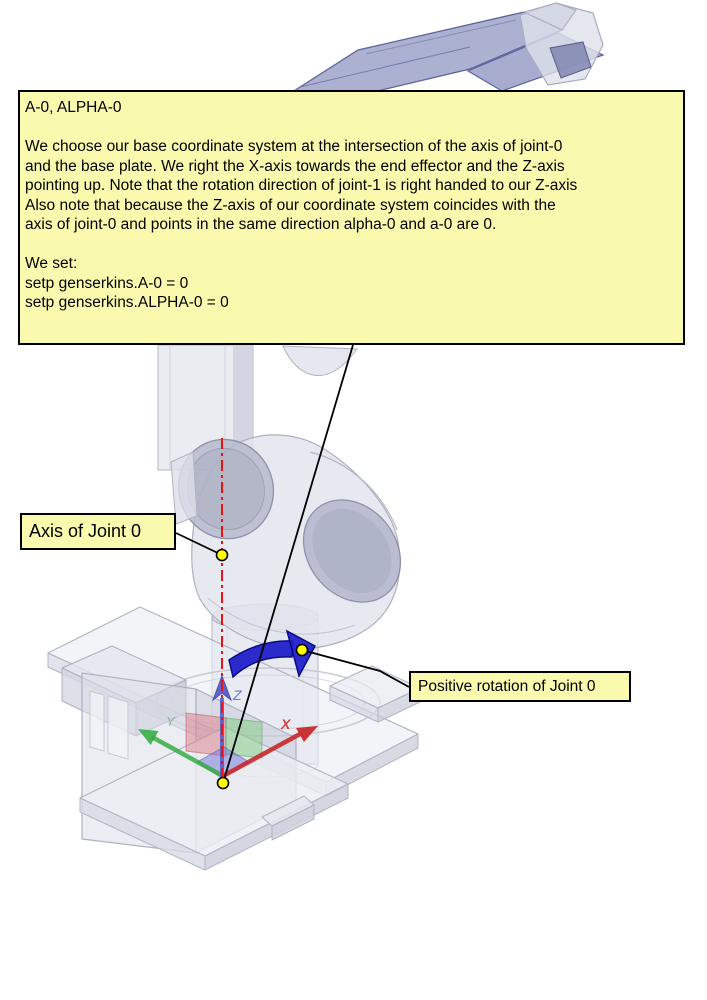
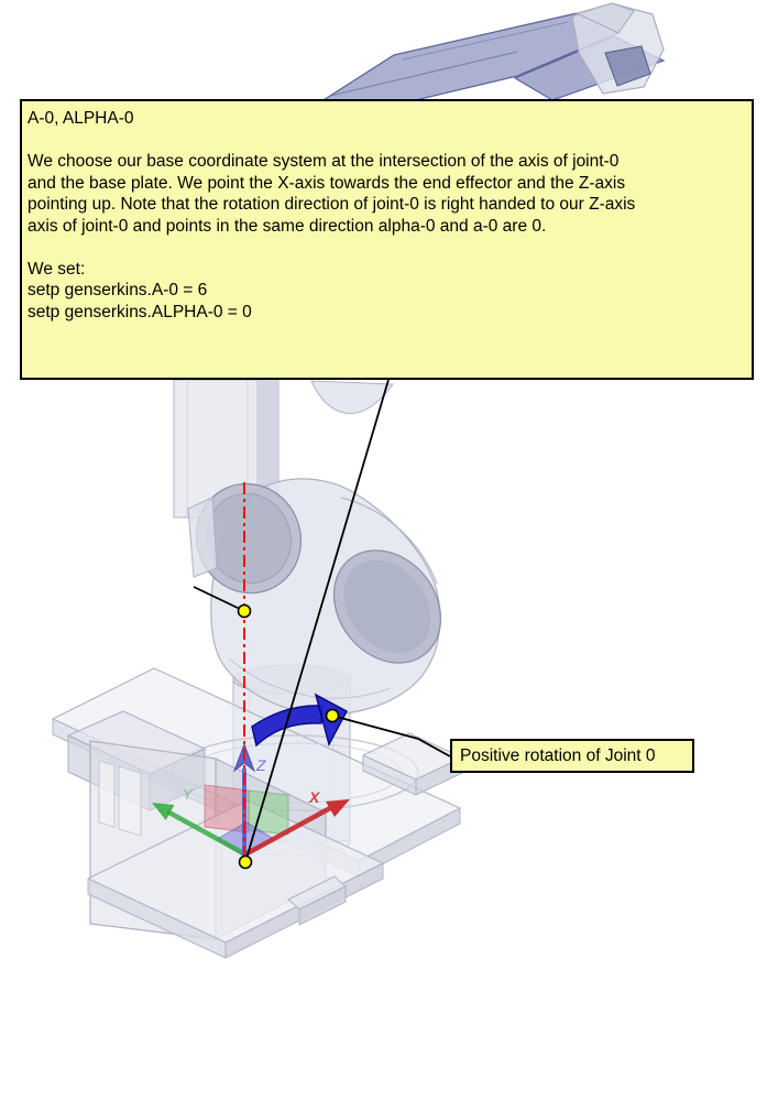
  Y
  X
  Z
  A-0, ALPHA-0
  We choose our base coordinate system at the intersection of the axis of joint-0
- and the base plate. We right the X-axis towards the end effector and the Z-axis
+ and the base plate. We point the X-axis towards the end effector and the Z-axis
- pointing up. Note that the rotation direction of joint-1 is right handed to our Z-axis
+ pointing up. Note that the rotation direction of joint-0 is right handed to our Z-axis
- Also note that because the Z-axis of our coordinate system coincides with the
  axis of joint-0 and points in the same direction alpha-0 and a-0 are 0.
  We set:
- setp genserkins.A-0 = 0
+ setp genserkins.A-0 = 6
  setp genserkins.ALPHA-0 = 0
- Axis of Joint 0
  Positive rotation of Joint 0
